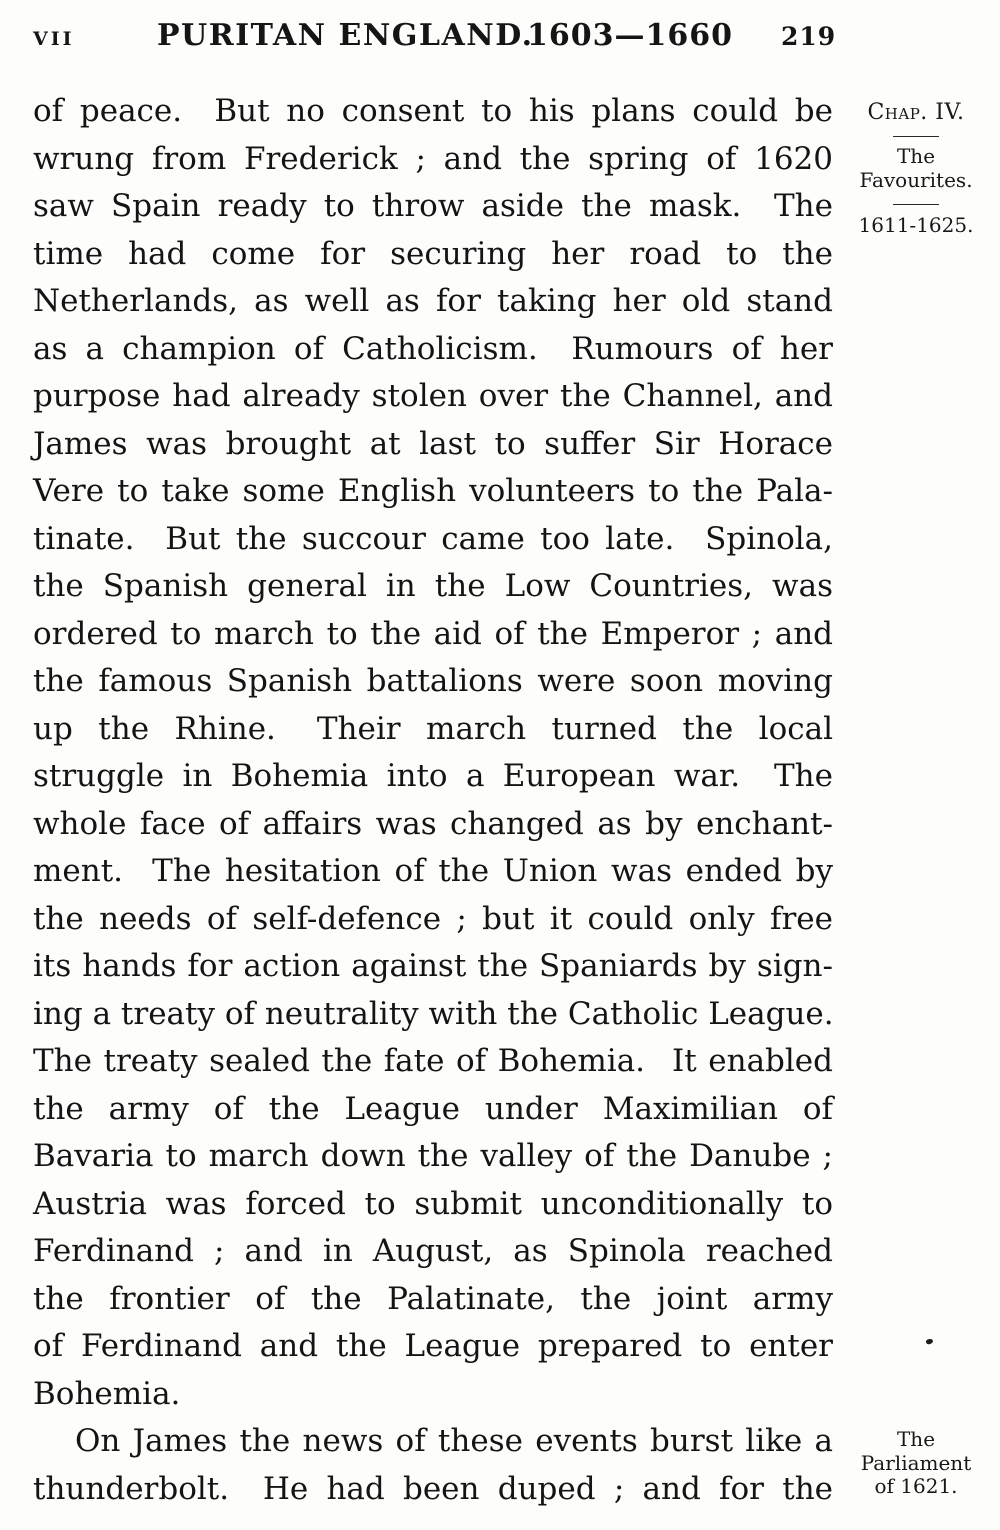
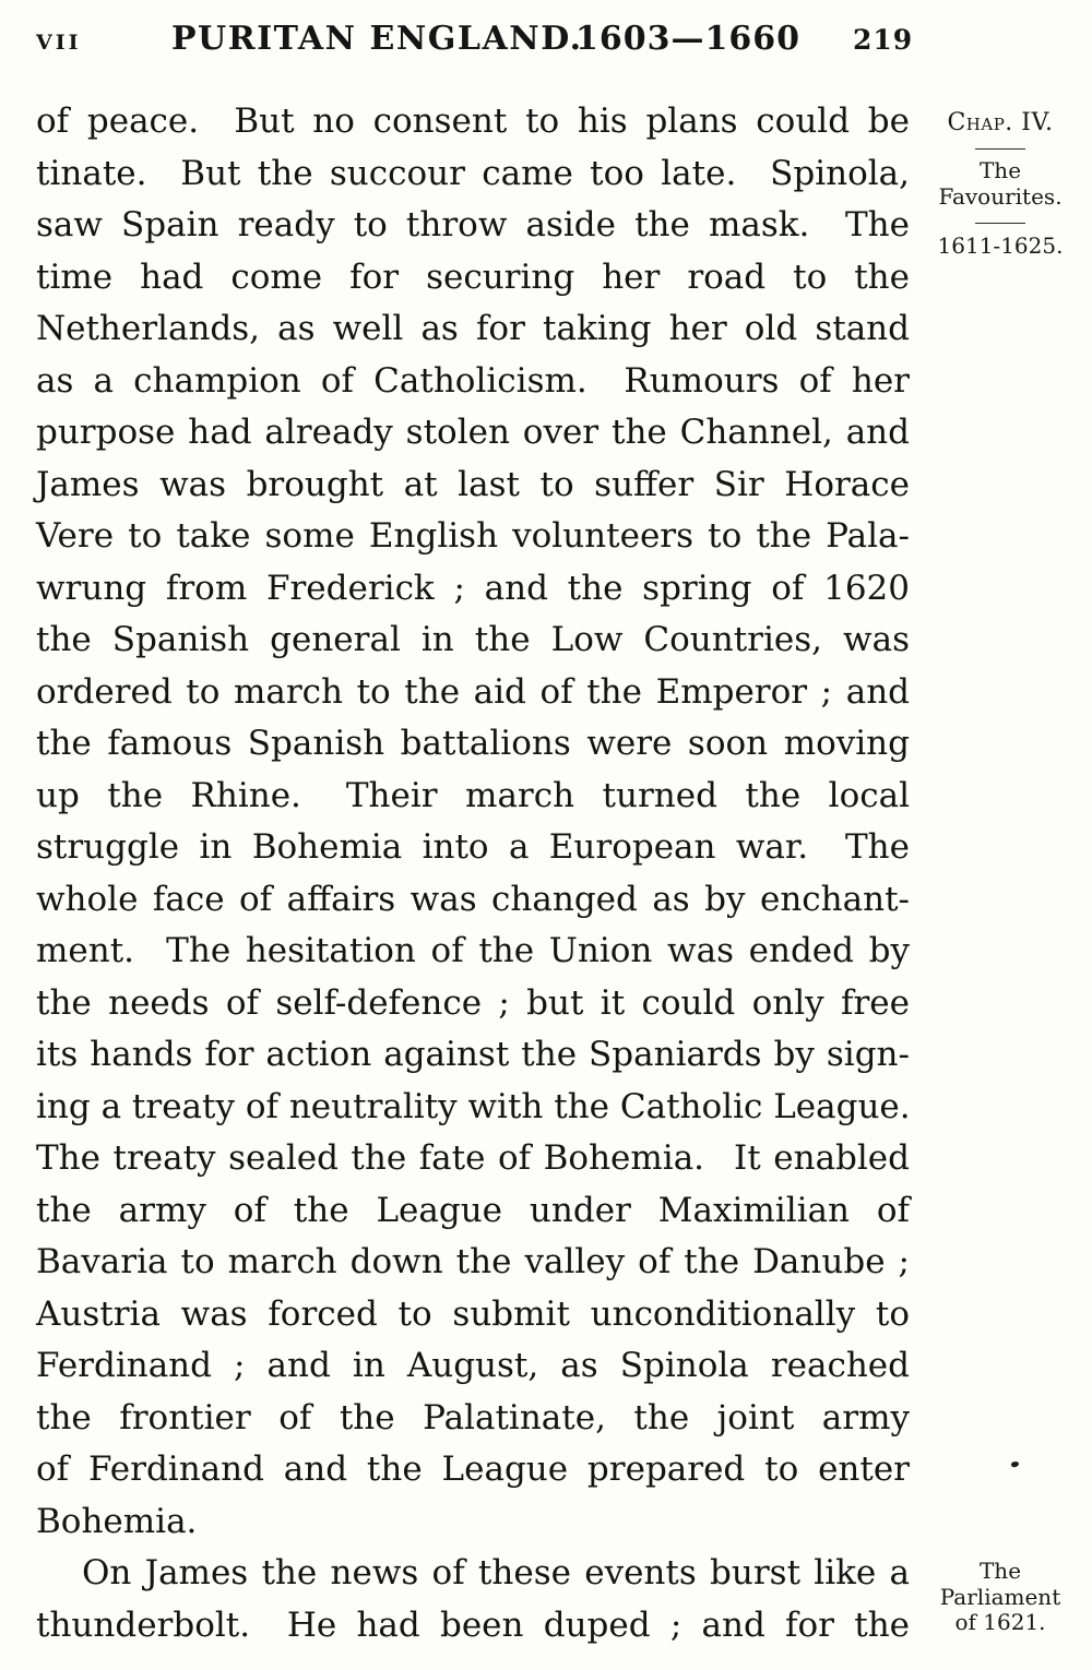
  VII
  PURITAN ENGLAND.
  1603—1660
  219
  of peace. But no consent to his plans could be
- wrung from Frederick ; and the spring of 1620
+ tinate. But the succour came too late. Spinola,
  saw Spain ready to throw aside the mask. The
  time had come for securing her road to the
  Netherlands, as well as for taking her old stand
  as a champion of Catholicism. Rumours of her
  purpose had already stolen over the Channel, and
  James was brought at last to suffer Sir Horace
  Vere to take some English volunteers to the Pala-
- tinate. But the succour came too late. Spinola,
+ wrung from Frederick ; and the spring of 1620
  the Spanish general in the Low Countries, was
  ordered to march to the aid of the Emperor ; and
  the famous Spanish battalions were soon moving
  up the Rhine. Their march turned the local
  struggle in Bohemia into a European war. The
  whole face of affairs was changed as by enchant-
  ment. The hesitation of the Union was ended by
  the needs of self-defence ; but it could only free
  its hands for action against the Spaniards by sign-
  ing a treaty of neutrality with the Catholic League.
  The treaty sealed the fate of Bohemia. It enabled
  the army of the League under Maximilian of
  Bavaria to march down the valley of the Danube ;
  Austria was forced to submit unconditionally to
  Ferdinand ; and in August, as Spinola reached
  the frontier of the Palatinate, the joint army
  of Ferdinand and the League prepared to enter
  Bohemia.
  On James the news of these events burst like a
  thunderbolt. He had been duped ; and for the
  Chap. IV.
  The
  Favourites.
  1611-1625.
  The
  Parliament
  of 1621.
